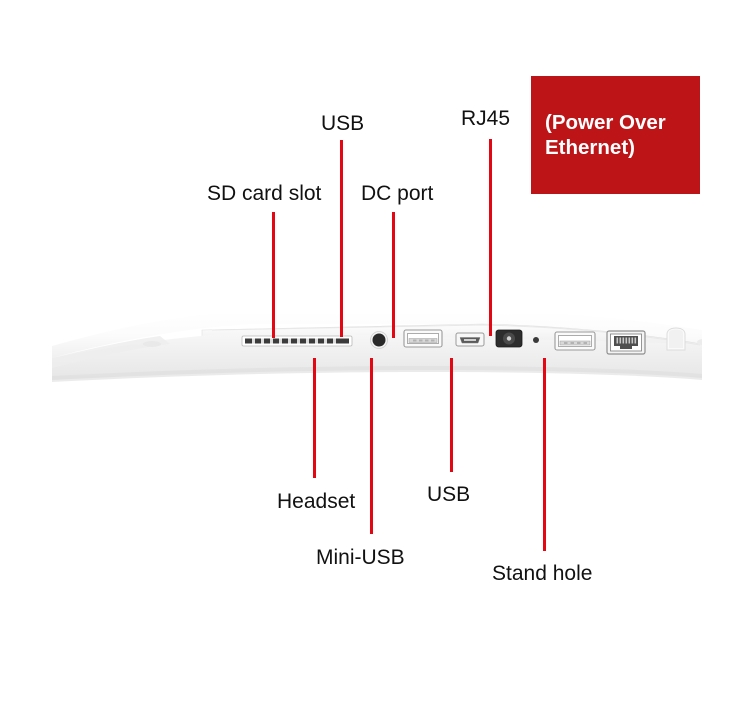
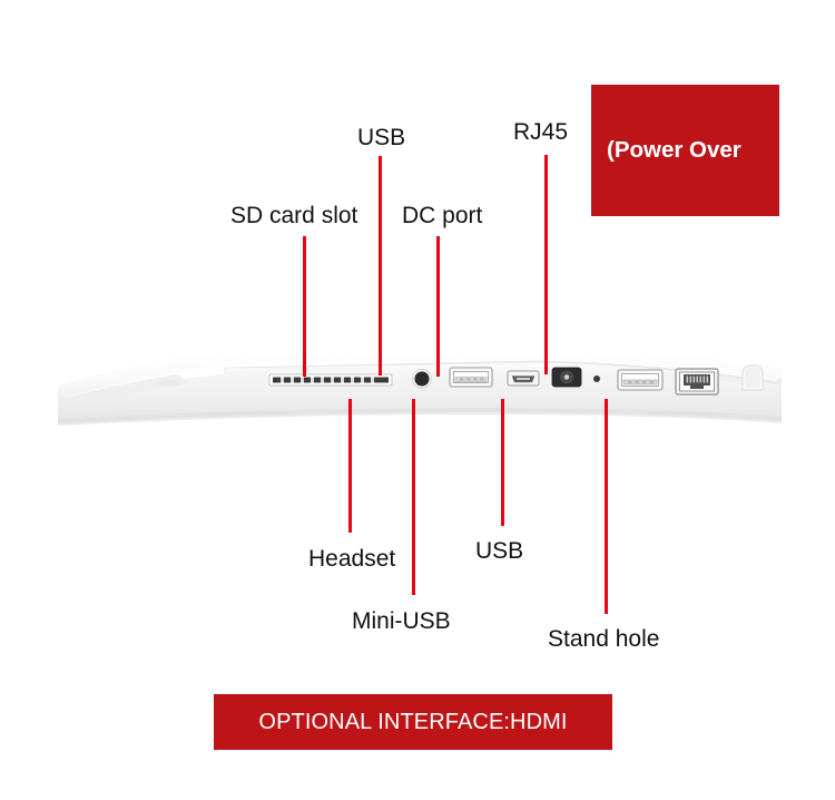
  (Power Over
- Ethernet)
  SD card slot
  USB
  DC port
  RJ45
  Headset
  Mini-USB
  USB
  Stand hole
+ OPTIONAL INTERFACE:HDMI
